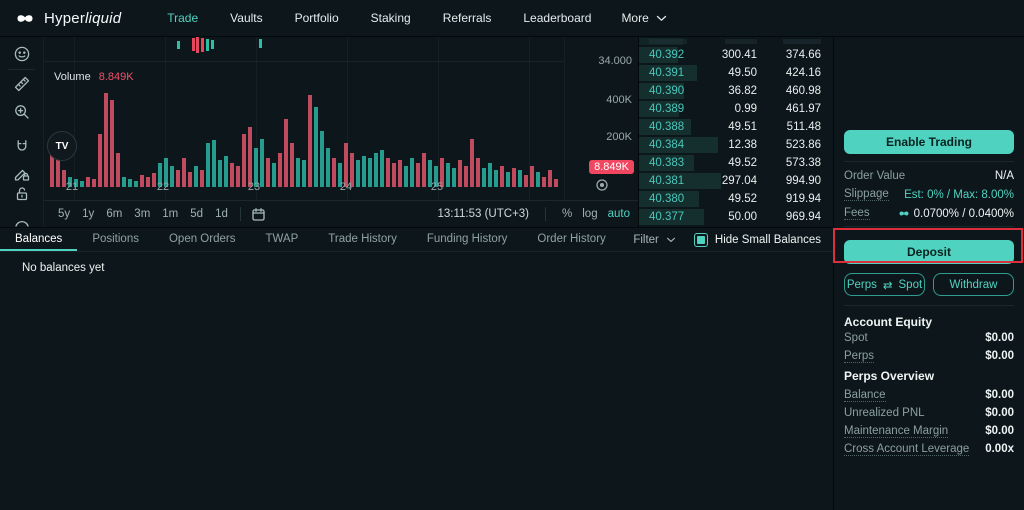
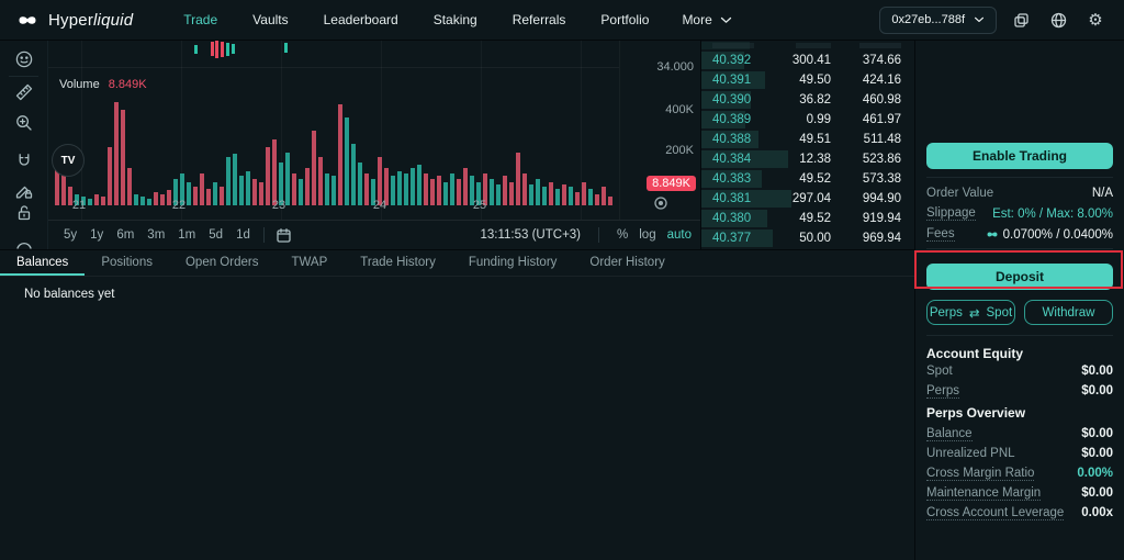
  Hyperliquid
  Trade
  Vaults
- Portfolio
+ Leaderboard
  Staking
  Referrals
- Leaderboard
+ Portfolio
  More
+ 0x27eb...788f
+ ⚙
  Volume
  8.849K
  21
  22
  23
  24
  25
  TV
  34.000
  400K
  200K
  8.849K
  5y 1y 6m 3m 1m 5d 1d
  13:11:53 (UTC+3)
  %
  log
  auto
  40.392
  300.41
  374.66
  40.391
  49.50
  424.16
  40.390
  36.82
  460.98
  40.389
  0.99
  461.97
  40.388
  49.51
  511.48
  40.384
  12.38
  523.86
  40.383
  49.52
  573.38
  40.381
  297.04
  994.90
  40.380
  49.52
  919.94
  40.377
  50.00
  969.94
  Balances
  Positions
  Open Orders
  TWAP
  Trade History
  Funding History
  Order History
- Filter
- Hide Small Balances
  No balances yet
  Enable Trading
  Order Value
  N/A
  Slippage
  Est: 0% / Max: 8.00%
  Fees
  0.0700% / 0.0400%
  Deposit
  Perps
  ⇄
  Spot
  Withdraw
  Account Equity
  Spot
  $0.00
  Perps
  $0.00
  Perps Overview
  Balance
  $0.00
  Unrealized PNL
  $0.00
+ Cross Margin Ratio
+ 0.00%
  Maintenance Margin
  $0.00
  Cross Account Leverage
  0.00x
